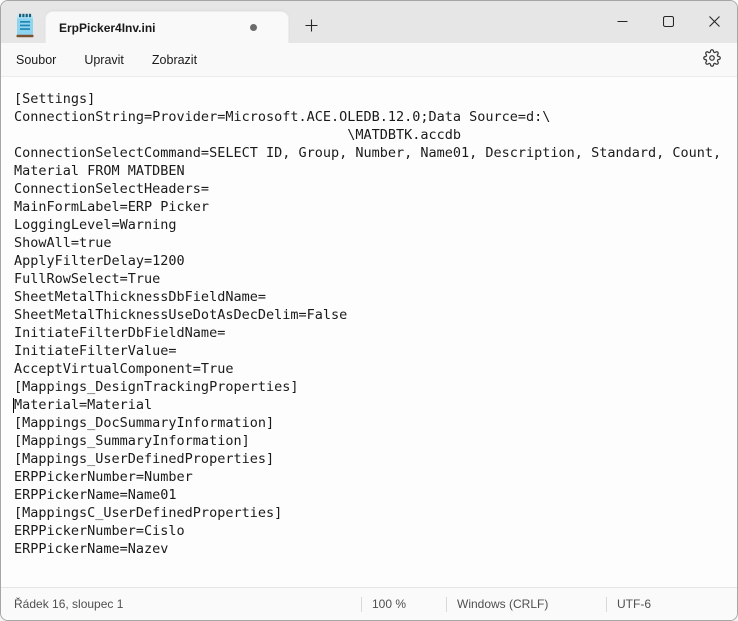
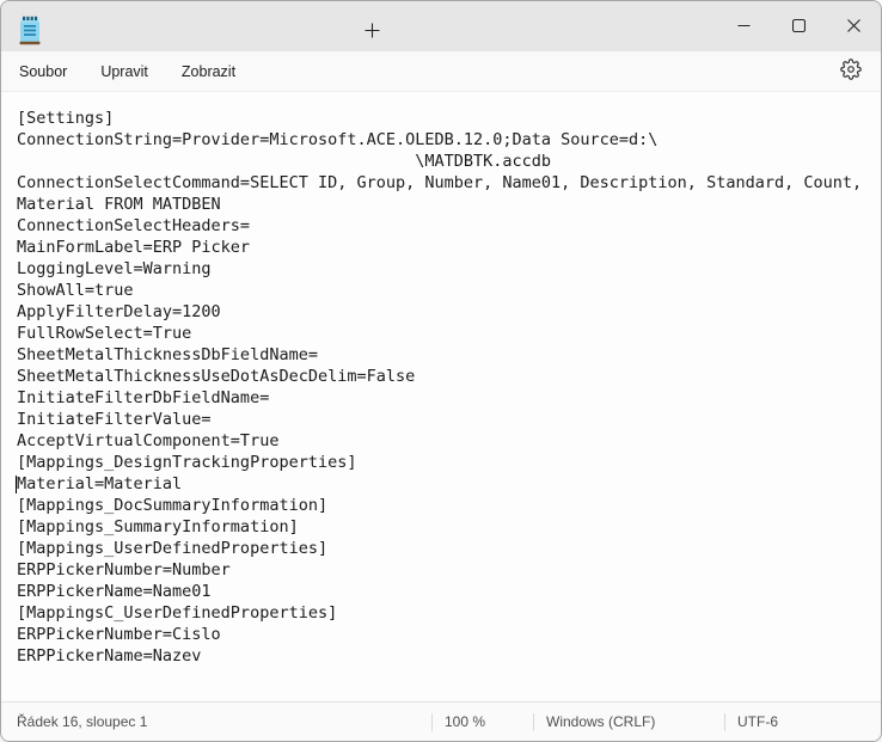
- ErpPicker4Inv.ini
  Soubor
  Upravit
  Zobrazit
  [Settings]
  ConnectionString=Provider=Microsoft.ACE.OLEDB.12.0;Data Source=d:\
  \MATDBTK.accdb
  ConnectionSelectCommand=SELECT ID, Group, Number, Name01, Description, Standard, Count,
  Material FROM MATDBEN
  ConnectionSelectHeaders=
  MainFormLabel=ERP Picker
  LoggingLevel=Warning
  ShowAll=true
  ApplyFilterDelay=1200
  FullRowSelect=True
  SheetMetalThicknessDbFieldName=
  SheetMetalThicknessUseDotAsDecDelim=False
  InitiateFilterDbFieldName=
  InitiateFilterValue=
  AcceptVirtualComponent=True
  [Mappings_DesignTrackingProperties]
  Material=Material
  [Mappings_DocSummaryInformation]
  [Mappings_SummaryInformation]
  [Mappings_UserDefinedProperties]
  ERPPickerNumber=Number
  ERPPickerName=Name01
  [MappingsC_UserDefinedProperties]
  ERPPickerNumber=Cislo
  ERPPickerName=Nazev
  Řádek 16, sloupec 1
  100 %
  Windows (CRLF)
  UTF-6
